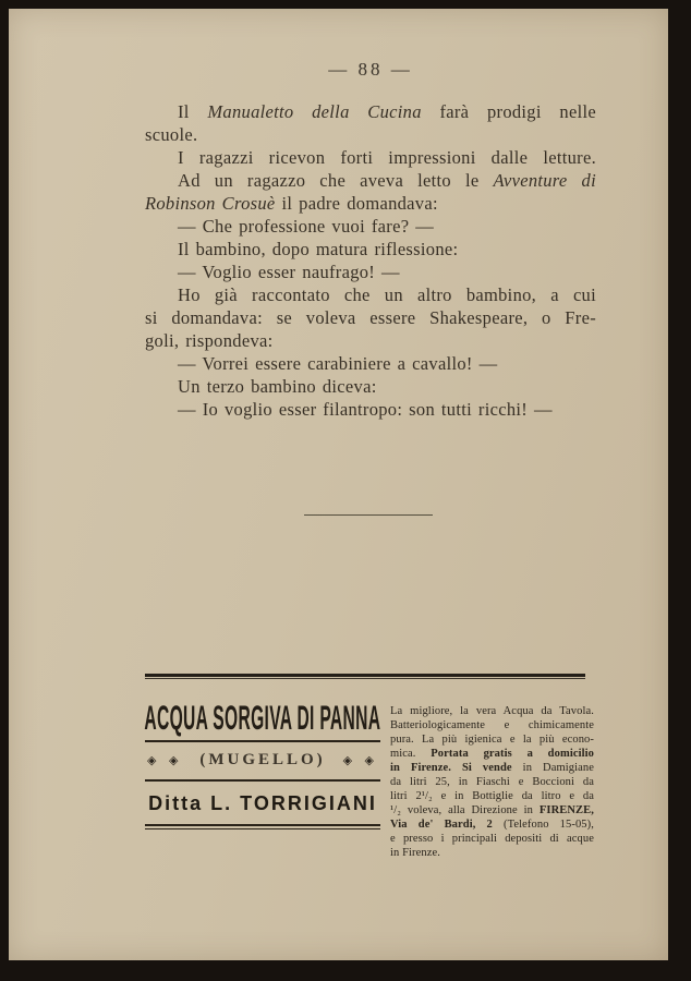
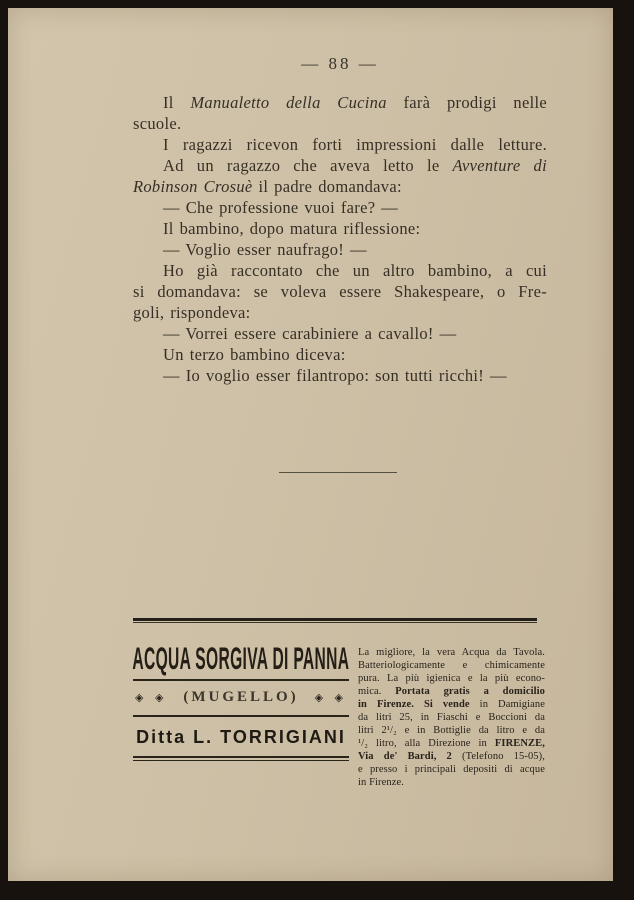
  — 88 —
  Il Manualetto della Cucina farà prodigi nelle
  scuole.
  I ragazzi ricevon forti impressioni dalle letture.
  Ad un ragazzo che aveva letto le Avventure di
  Robinson Crosuè il padre domandava:
  — Che professione vuoi fare? —
  Il bambino, dopo matura riflessione:
  — Voglio esser naufrago! —
  Ho già raccontato che un altro bambino, a cui
  si domandava: se voleva essere Shakespeare, o Fre-
  goli, rispondeva:
  — Vorrei essere carabiniere a cavallo! —
  Un terzo bambino diceva:
  — Io voglio esser filantropo: son tutti ricchi! —
  ACQUA SORGIVA DI PANNA
  ◈ ◈
  (MUGELLO)
  ◈ ◈
  Ditta L. TORRIGIANI
  La migliore, la vera Acqua da Tavola.
  Batteriologicamente e chimicamente
  pura. La più igienica e la più econo-
  mica. Portata gratis a domicilio
  in Firenze. Si vende in Damigiane
  da litri 25, in Fiaschi e Boccioni da
  litri 2¹/₂ e in Bottiglie da litro e da
- ¹/₂ voleva, alla Direzione in FIRENZE,
+ ¹/₂ litro, alla Direzione in FIRENZE,
  Via de' Bardi, 2 (Telefono 15-05),
  e presso i principali depositi di acque
  in Firenze.
